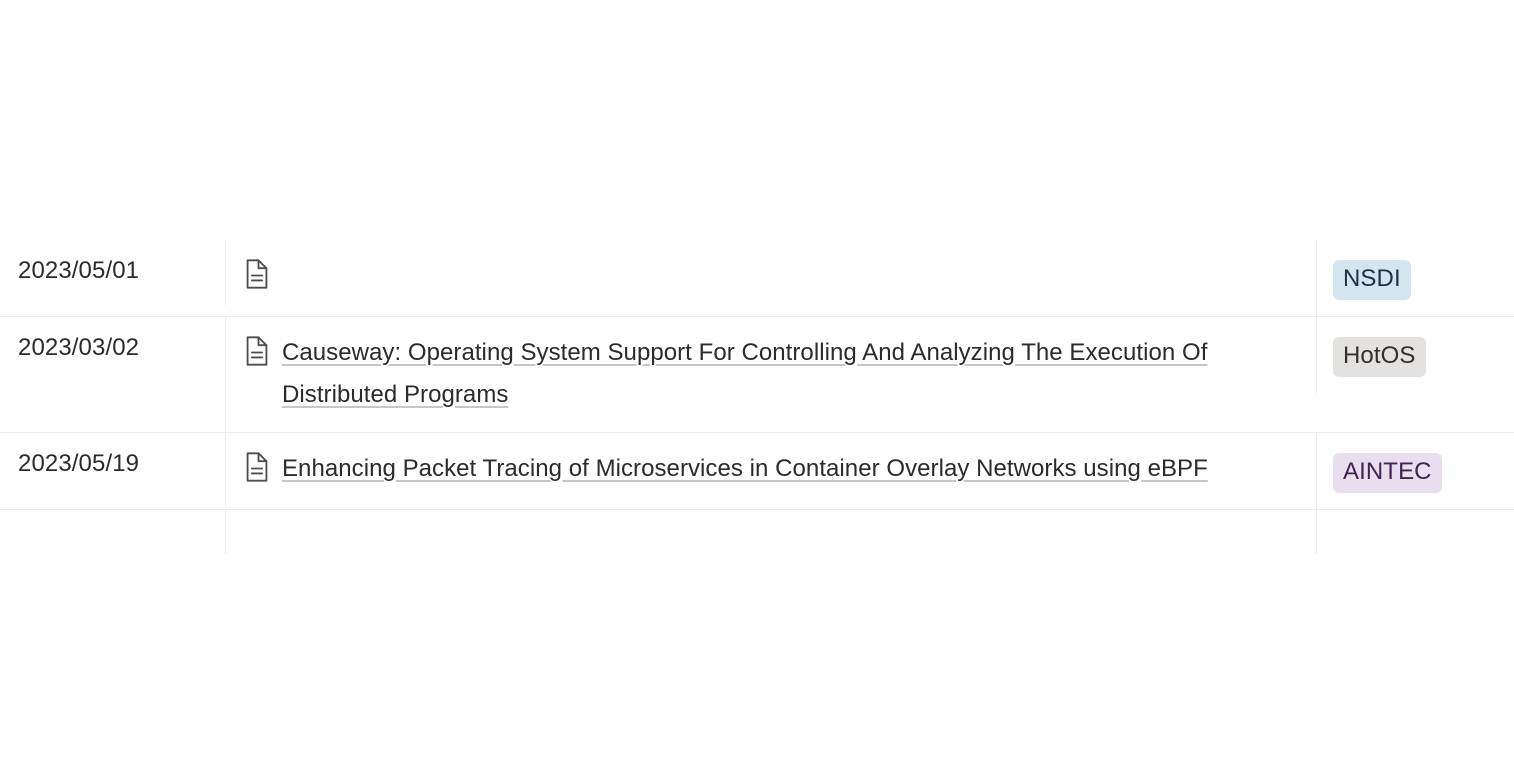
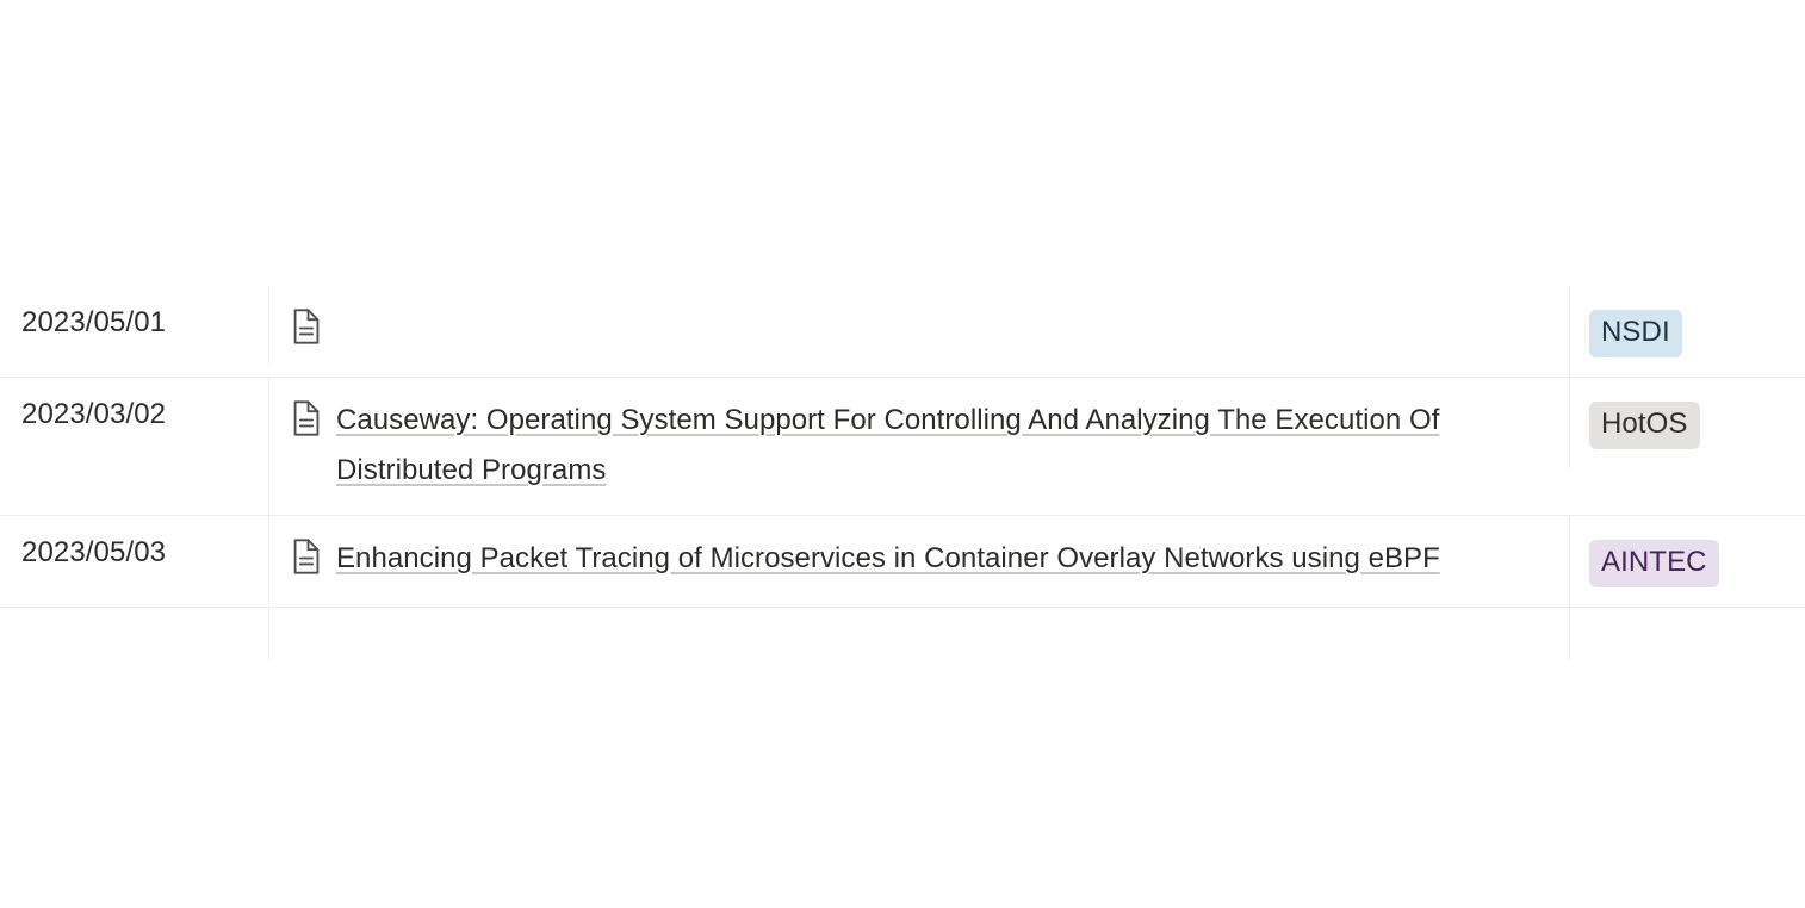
  2023/05/01
  NSDI
  2023/03/02
  Causeway: Operating System Support For Controlling And Analyzing The Execution Of Distributed Programs
  HotOS
- 2023/05/19
+ 2023/05/03
  Enhancing Packet Tracing of Microservices in Container Overlay Networks using eBPF
  AINTEC
